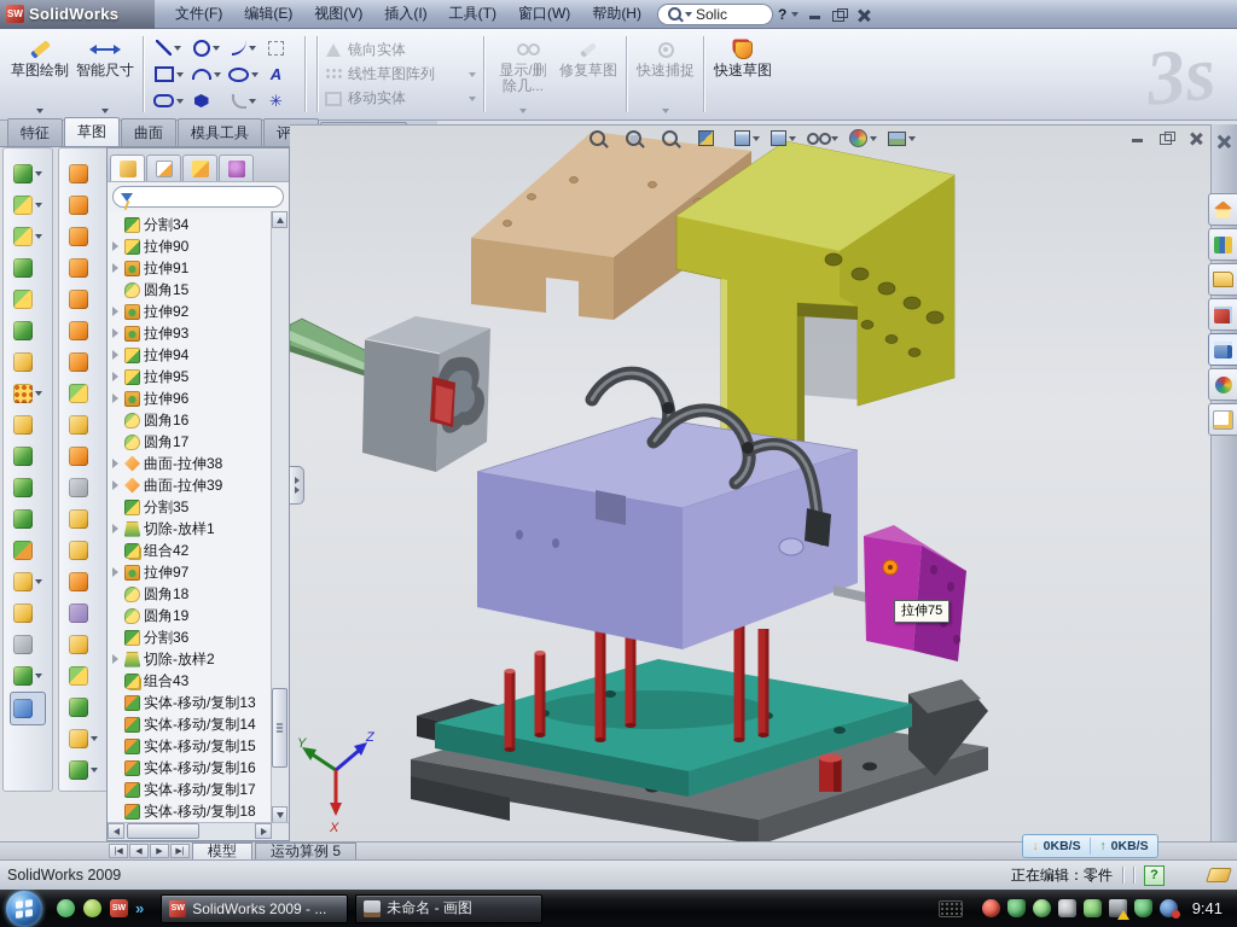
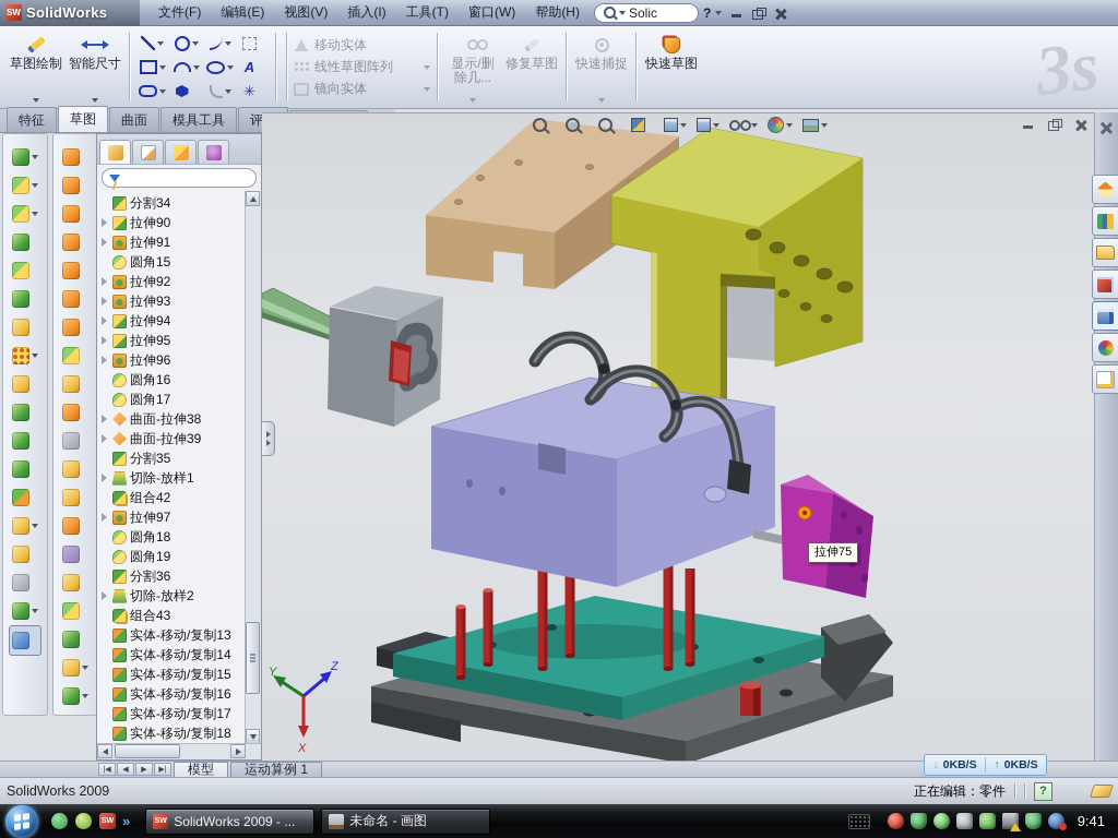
  SW
  SolidWorks
  文件(F)
  编辑(E)
  视图(V)
  插入(I)
  工具(T)
  窗口(W)
  帮助(H)
  Solic
  ?
  草图绘制
  智能尺寸
  A
  ✳
- 镜向实体
+ 移动实体
  线性草图阵列
- 移动实体
+ 镜向实体
  显示/删除几...
  修复草图
  快速捕捉
  快速草图
  特征
  草图
  曲面
  模具工具
  分割34
  拉伸90
  拉伸91
  圆角15
  拉伸92
  拉伸93
  拉伸94
  拉伸95
  拉伸96
  圆角16
  圆角17
  曲面-拉伸38
  曲面-拉伸39
  分割35
  切除-放样1
  组合42
  拉伸97
  圆角18
  圆角19
  分割36
  切除-放样2
  组合43
  实体-移动/复制13
  实体-移动/复制14
  实体-移动/复制15
  实体-移动/复制16
  实体-移动/复制17
  实体-移动/复制18
  Y
  Z
  X
  拉伸75
  模型
- 运动算例 5
+ 运动算例 1
  SolidWorks 2009
  正在编辑：零件
  ?
  ↓
  0KB/S
  ↑
  0KB/S
  »
  SolidWorks 2009 - ...
  未命名 - 画图
  9:41
